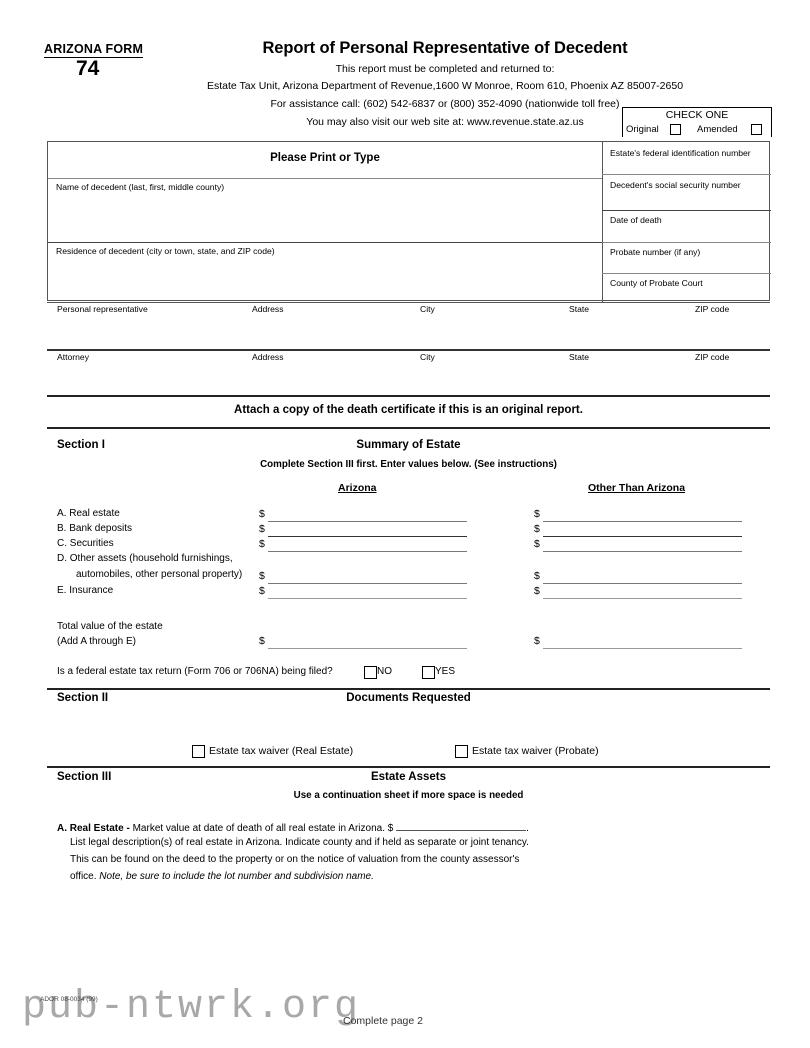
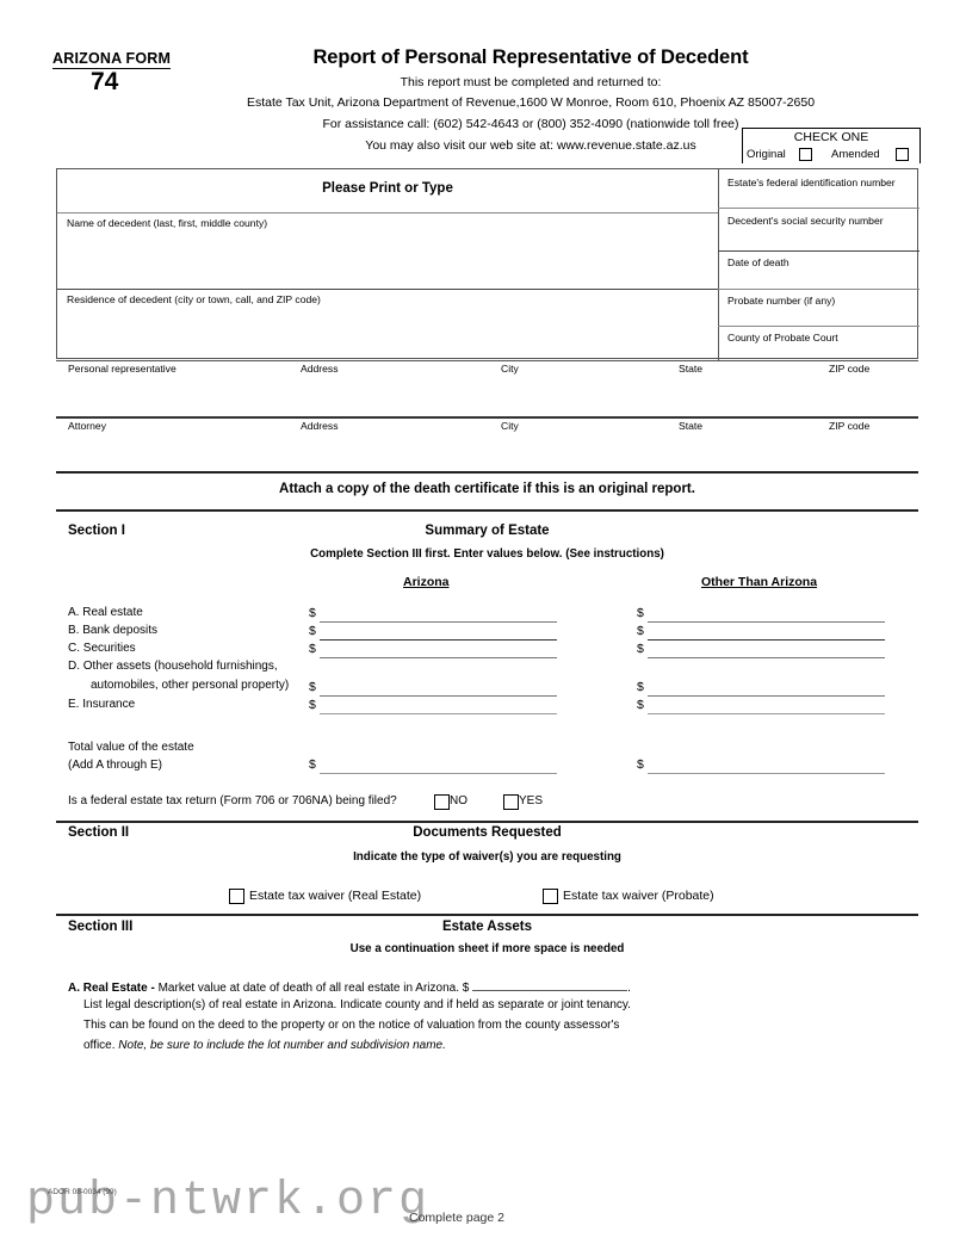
  ARIZONA FORM
  74
  Report of Personal Representative of Decedent
  This report must be completed and returned to:
  Estate Tax Unit, Arizona Department of Revenue,1600 W Monroe, Room 610, Phoenix AZ 85007-2650
- For assistance call: (602) 542-6837 or (800) 352-4090 (nationwide toll free)
+ For assistance call: (602) 542-4643 or (800) 352-4090 (nationwide toll free)
  You may also visit our web site at: www.revenue.state.az.us
  CHECK ONE
  Original
  Amended
  Please Print or Type
  Name of decedent (last, first, middle county)
- Residence of decedent (city or town, state, and ZIP code)
+ Residence of decedent (city or town, call, and ZIP code)
  Estate's federal identification number
  Decedent's social security number
  Date of death
  Probate number (if any)
  County of Probate Court
  Personal representative
  Address
  City
  State
  ZIP code
  Attorney
  Address
  City
  State
  ZIP code
  Attach a copy of the death certificate if this is an original report.
  Section I
  Summary of Estate
  Complete Section III first. Enter values below. (See instructions)
  Arizona
  Other Than Arizona
  A. Real estate
  $
  $
  B. Bank deposits
  $
  $
  C. Securities
  $
  $
  D. Other assets (household furnishings,
  automobiles, other personal property)
  $
  $
  E. Insurance
  $
  $
  Total value of the estate
  (Add A through E)
  $
  $
  Is a federal estate tax return (Form 706 or 706NA) being filed?
  NO
  YES
  Section II
  Documents Requested
+ Indicate the type of waiver(s) you are requesting
  Estate tax waiver (Real Estate)
  Estate tax waiver (Probate)
  Section III
  Estate Assets
  Use a continuation sheet if more space is needed
  A. Real Estate - Market value at date of death of all real estate in Arizona. $ .
  List legal description(s) of real estate in Arizona. Indicate county and if held as separate or joint tenancy.
  This can be found on the deed to the property or on the notice of valuation from the county assessor's
  office. Note, be sure to include the lot number and subdivision name.
  pub-ntwrk.org
  Complete page 2
